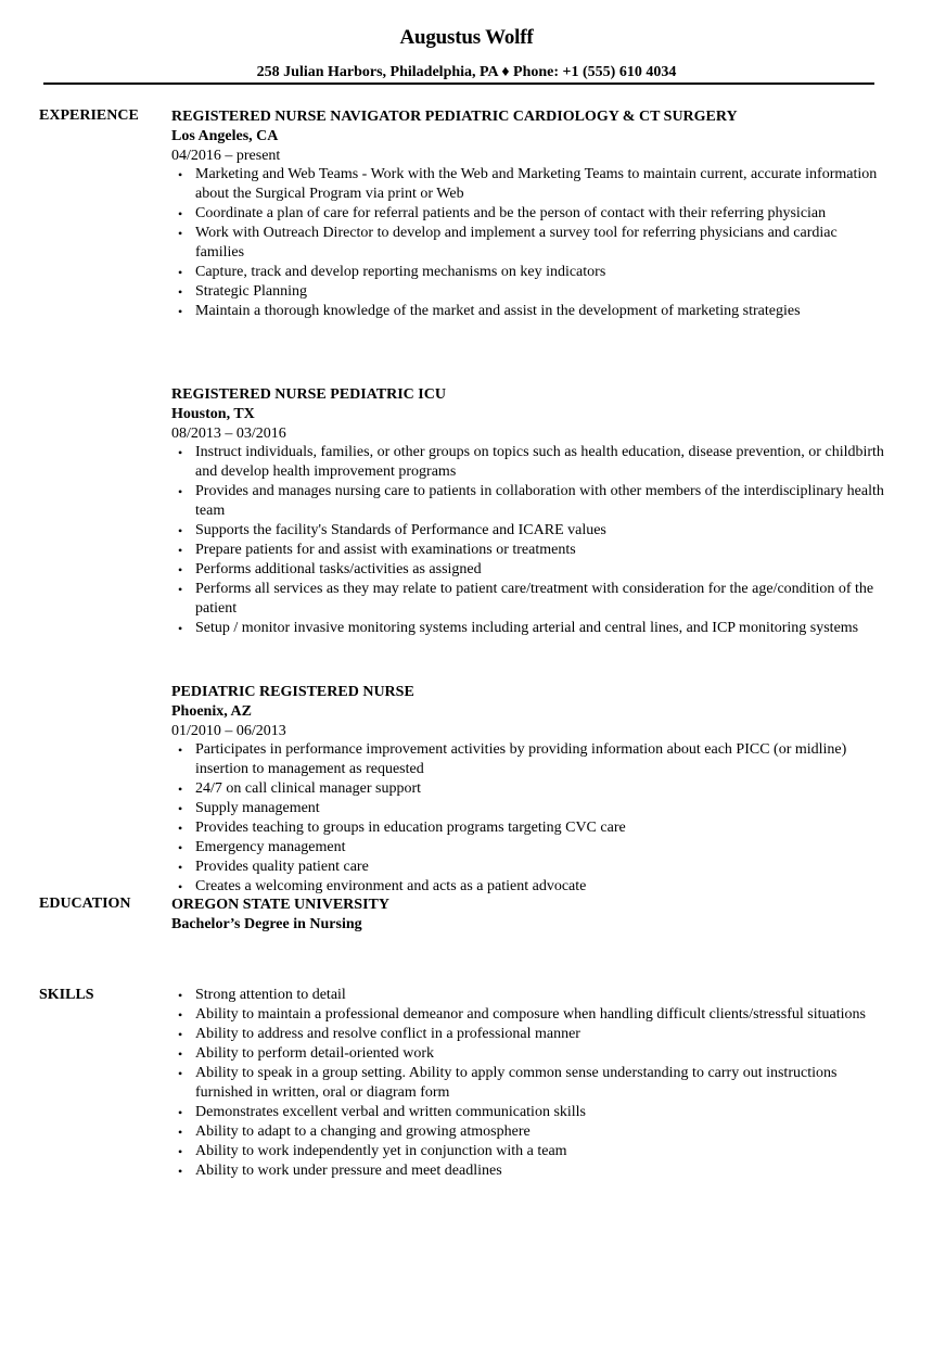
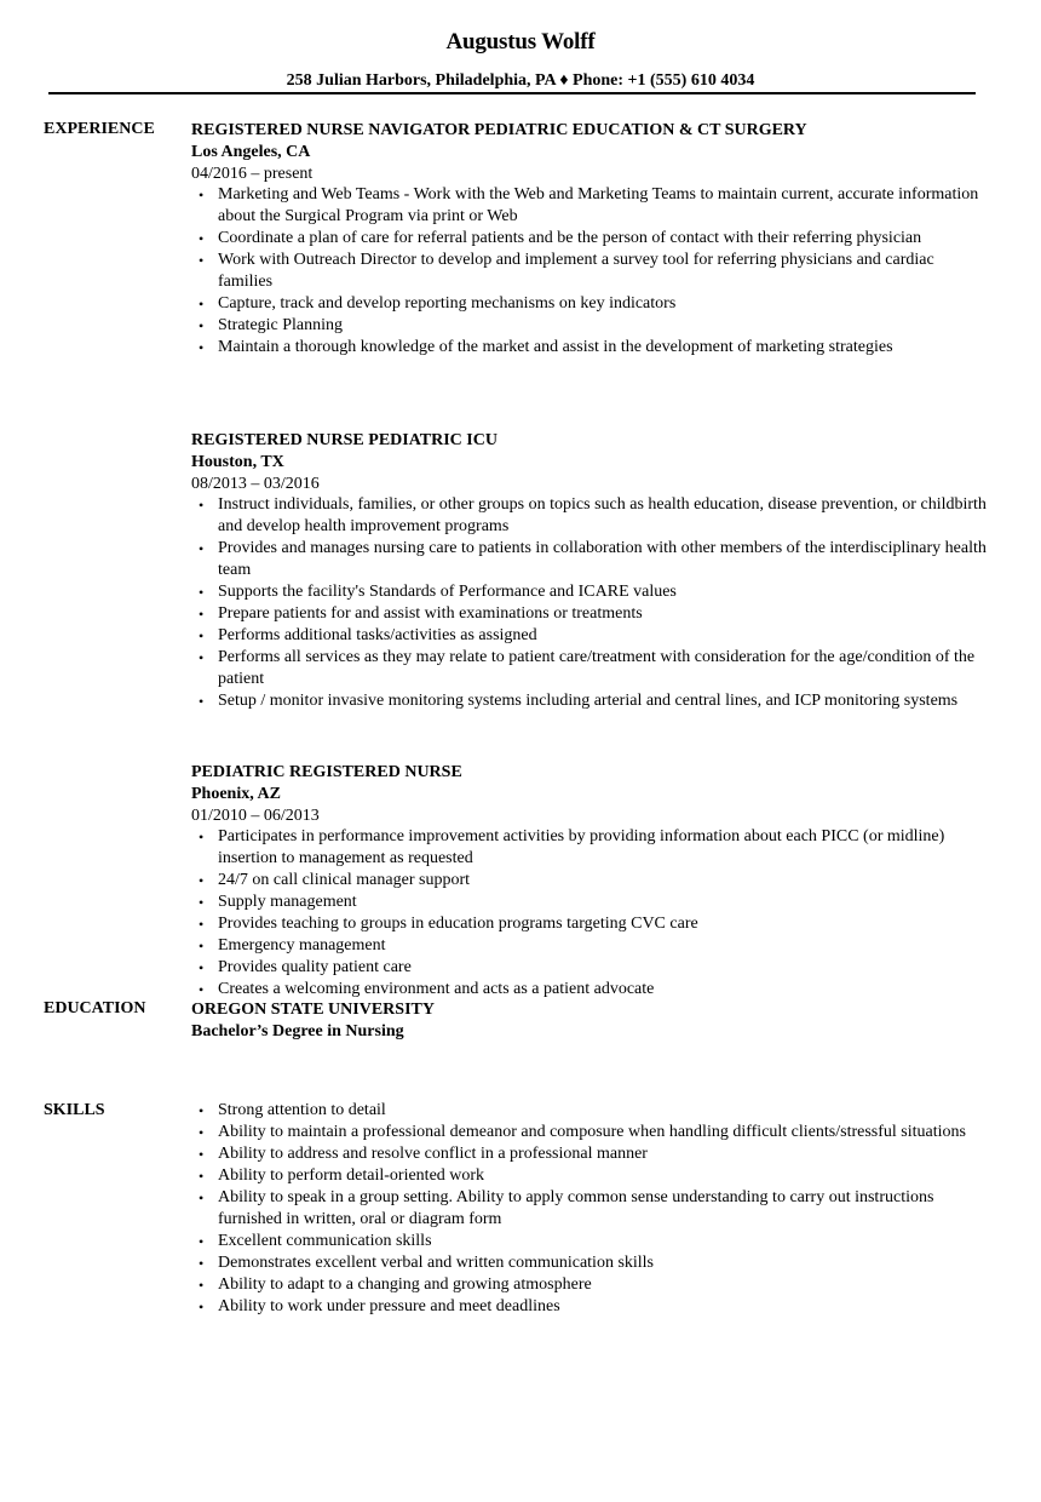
  Augustus Wolff
  258 Julian Harbors, Philadelphia, PA ♦ Phone: +1 (555) 610 4034
  EXPERIENCE
- REGISTERED NURSE NAVIGATOR PEDIATRIC CARDIOLOGY & CT SURGERY
+ REGISTERED NURSE NAVIGATOR PEDIATRIC EDUCATION & CT SURGERY
  Los Angeles, CA
  04/2016 – present
  Marketing and Web Teams - Work with the Web and Marketing Teams to maintain current, accurate information about the Surgical Program via print or Web
  Coordinate a plan of care for referral patients and be the person of contact with their referring physician
  Work with Outreach Director to develop and implement a survey tool for referring physicians and cardiac families
  Capture, track and develop reporting mechanisms on key indicators
  Strategic Planning
  Maintain a thorough knowledge of the market and assist in the development of marketing strategies
  REGISTERED NURSE PEDIATRIC ICU
  Houston, TX
  08/2013 – 03/2016
  Instruct individuals, families, or other groups on topics such as health education, disease prevention, or childbirth and develop health improvement programs
  Provides and manages nursing care to patients in collaboration with other members of the interdisciplinary health team
  Supports the facility's Standards of Performance and ICARE values
  Prepare patients for and assist with examinations or treatments
  Performs additional tasks/activities as assigned
  Performs all services as they may relate to patient care/treatment with consideration for the age/condition of the patient
  Setup / monitor invasive monitoring systems including arterial and central lines, and ICP monitoring systems
  PEDIATRIC REGISTERED NURSE
  Phoenix, AZ
  01/2010 – 06/2013
  Participates in performance improvement activities by providing information about each PICC (or midline) insertion to management as requested
  24/7 on call clinical manager support
  Supply management
  Provides teaching to groups in education programs targeting CVC care
  Emergency management
  Provides quality patient care
  Creates a welcoming environment and acts as a patient advocate
  EDUCATION
  OREGON STATE UNIVERSITY
  Bachelor’s Degree in Nursing
  SKILLS
  Strong attention to detail
  Ability to maintain a professional demeanor and composure when handling difficult clients/stressful situations
  Ability to address and resolve conflict in a professional manner
  Ability to perform detail-oriented work
  Ability to speak in a group setting. Ability to apply common sense understanding to carry out instructions furnished in written, oral or diagram form
+ Excellent communication skills
  Demonstrates excellent verbal and written communication skills
  Ability to adapt to a changing and growing atmosphere
- Ability to work independently yet in conjunction with a team
  Ability to work under pressure and meet deadlines
